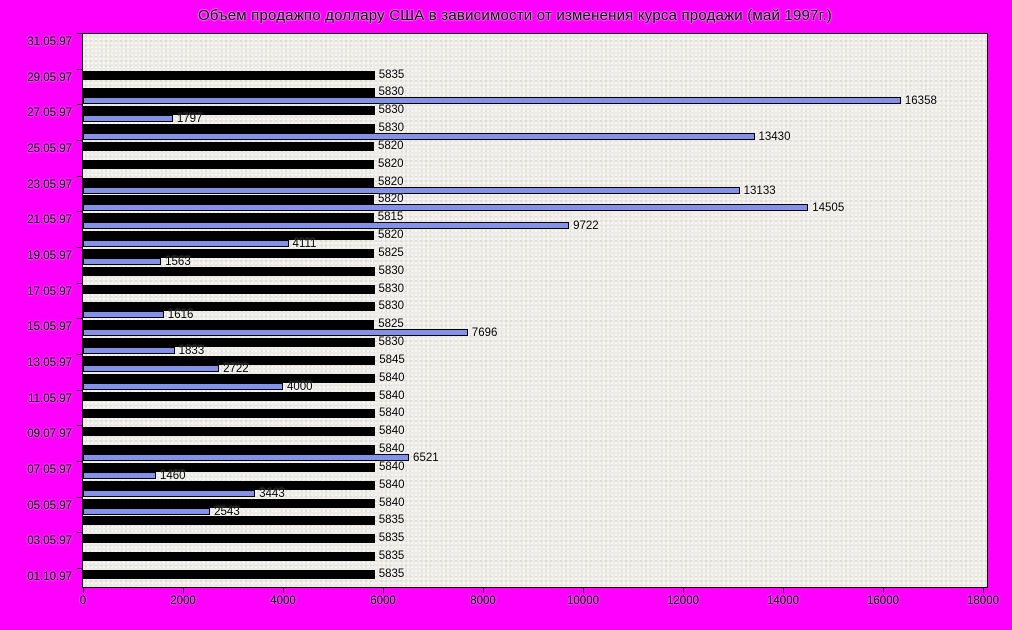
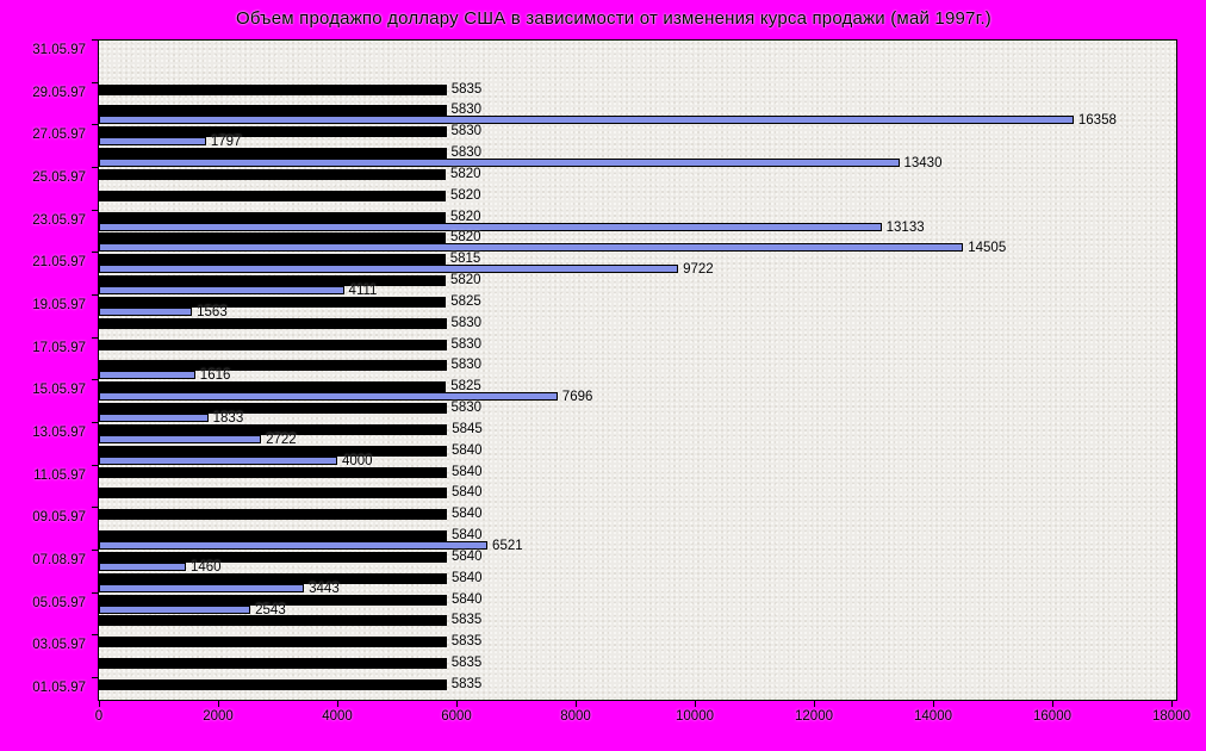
  Объем продажпо доллару США в зависимости от изменения курса продажи (май 1997г.)
  5835
  5830
  16358
  5830
  1797
  5830
  13430
  5820
  5820
  5820
  13133
  5820
  14505
  5815
  9722
  5820
  4111
  5825
  1563
  5830
  5830
  5830
  1616
  5825
  7696
  5830
  1833
  5845
  2722
  5840
  4000
  5840
  5840
  5840
  5840
  6521
  5840
  1460
  5840
  3443
  5840
  2543
  5835
  5835
  5835
  5835
  31.05.97
  29.05.97
  27.05.97
  25.05.97
  23.05.97
  21.05.97
  19.05.97
  17.05.97
  15.05.97
  13.05.97
  11.05.97
- 09.07.97
+ 09.05.97
- 07.05.97
+ 07.08.97
  05.05.97
  03.05.97
- 01.10.97
+ 01.05.97
  0
  2000
  4000
  6000
  8000
  10000
  12000
  14000
  16000
  18000
